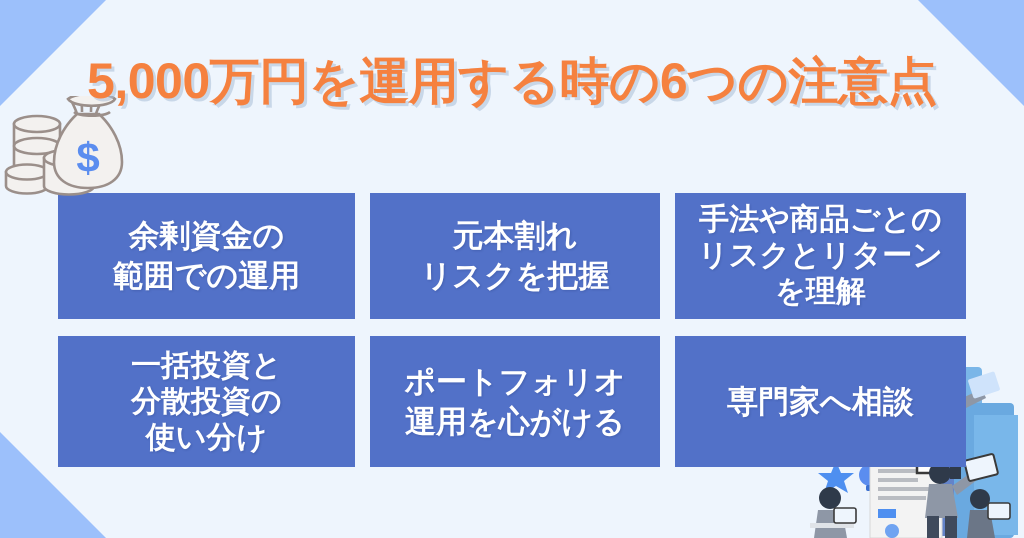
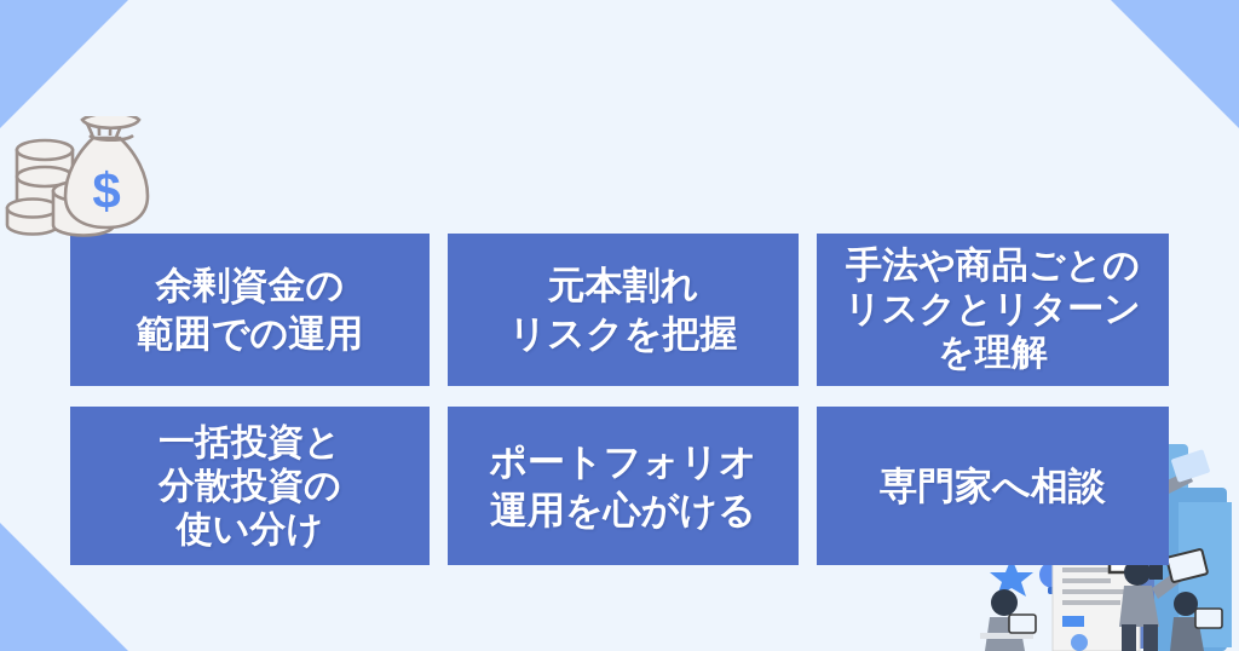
  $
  余剰資金の
  範囲での運用
  元本割れ
  リスクを把握
  手法や商品ごとの
  リスクとリターン
  を理解
  一括投資と
  分散投資の
  使い分け
  ポートフォリオ
  運用を心がける
  専門家へ相談
- 5,000万円を運用する時の6つの注意点
